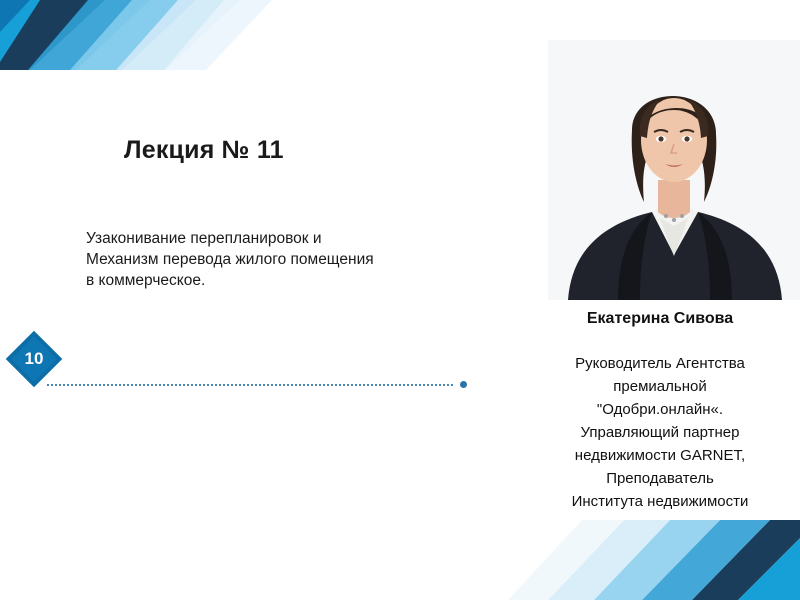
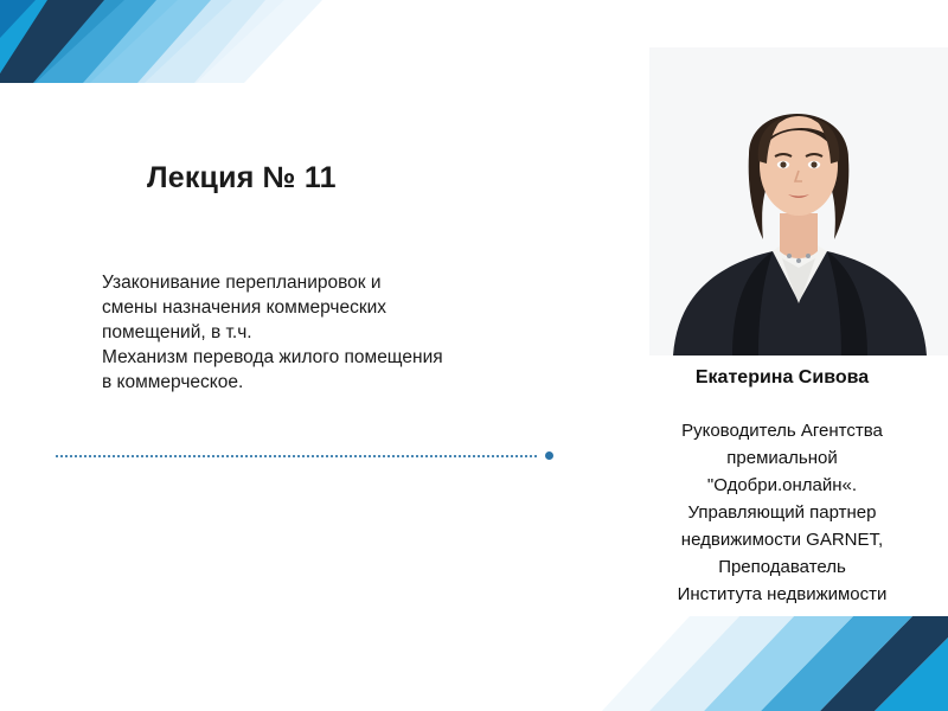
  Лекция № 11
  Узаконивание перепланировок и
+ смены назначения коммерческих
+ помещений, в т.ч.
  Механизм перевода жилого помещения
  в коммерческое.
- 10
  Екатерина Сивова
  Руководитель Агентства
  премиальной
  "Одобри.онлайн«.
  Управляющий партнер
  недвижимости GARNET,
  Преподаватель
  Института недвижимости
